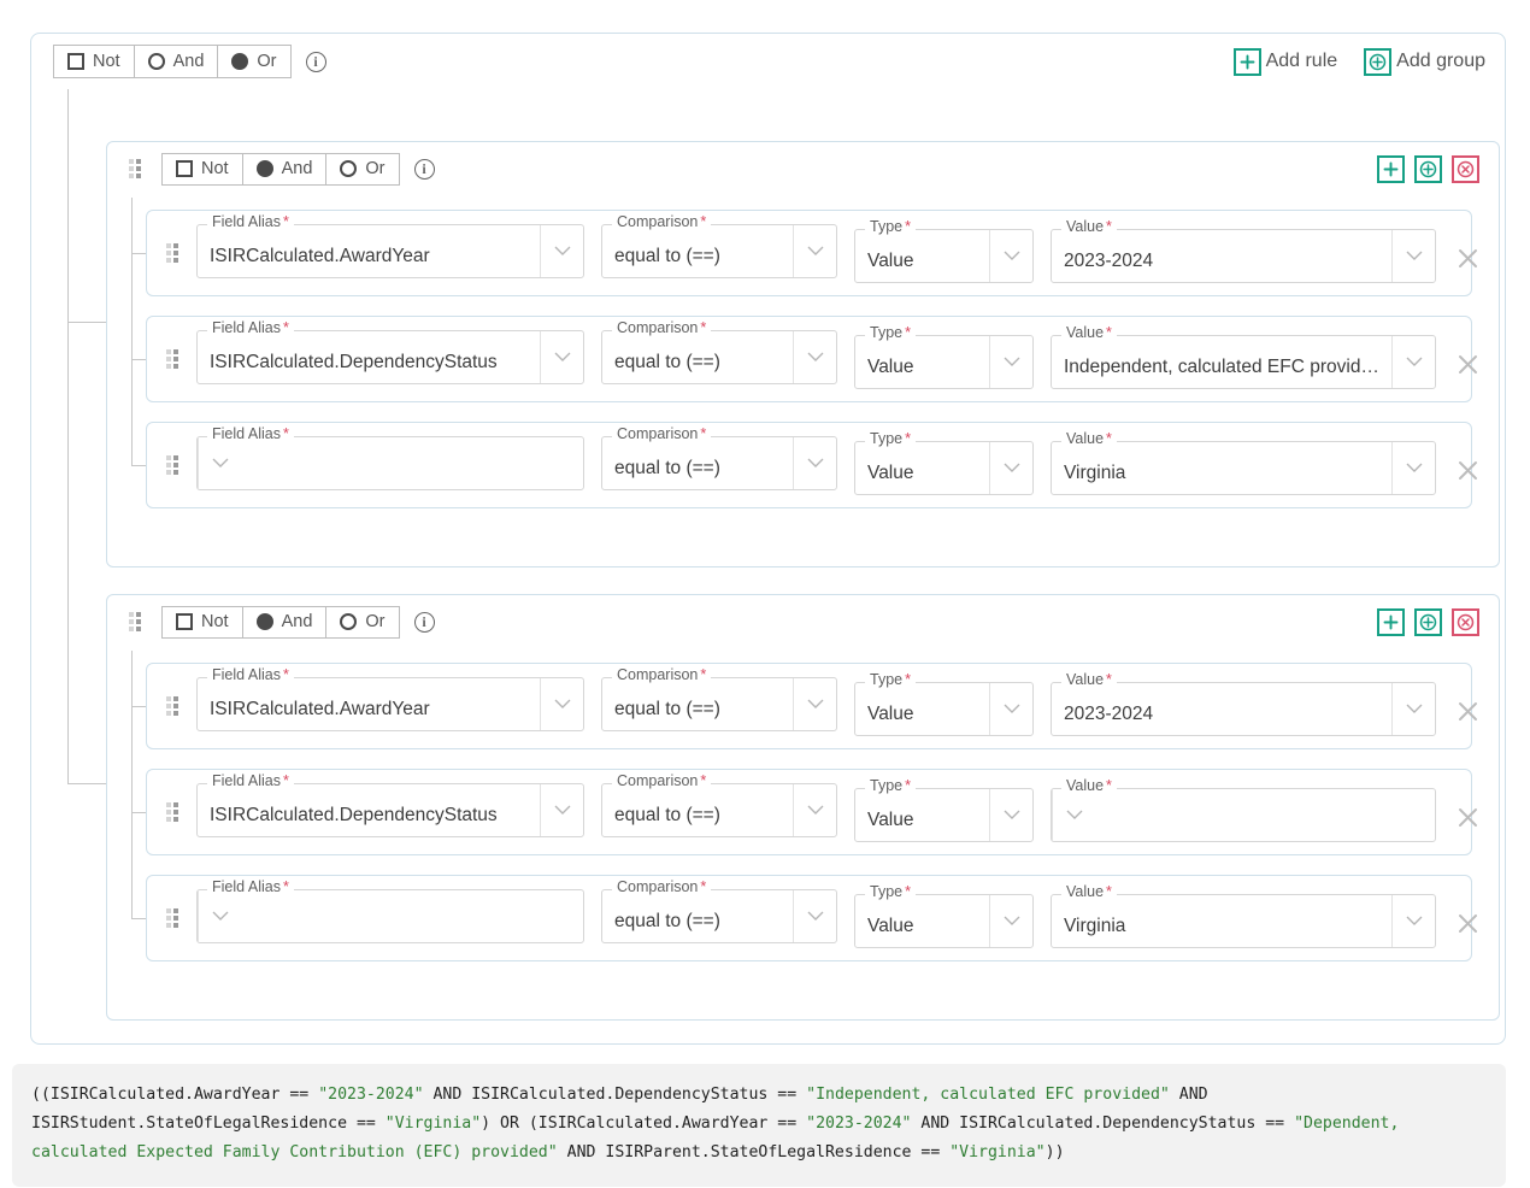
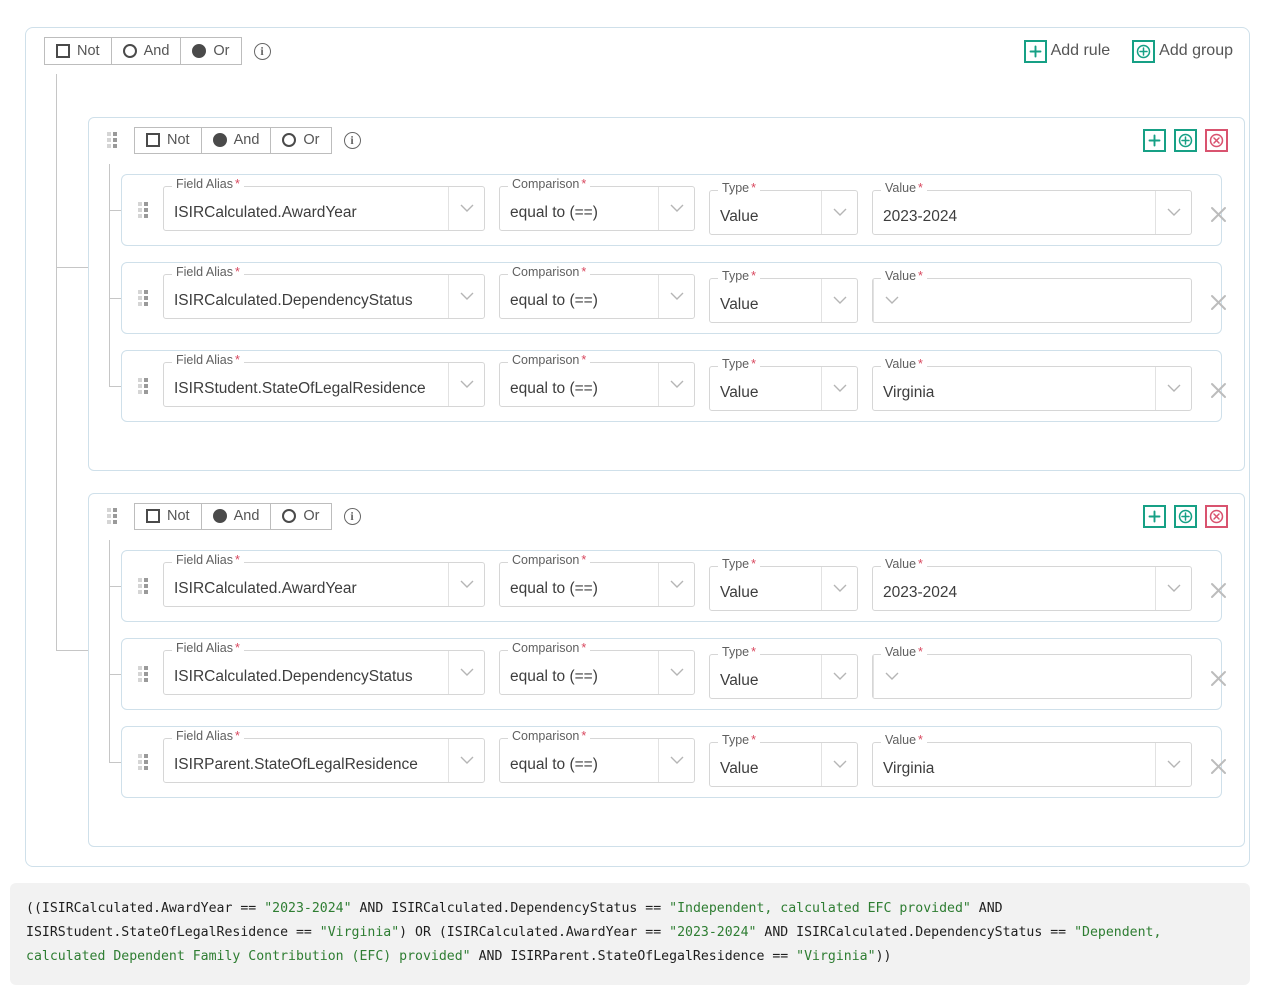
  Not
  And
  Or
  Add rule
  Add group
  Not
  And
  Or
  ISIRCalculated.AwardYear
  Field Alias *
  equal to (==)
  Comparison *
  Value
  Type *
  2023-2024
  Value *
  ISIRCalculated.DependencyStatus
  Field Alias *
  equal to (==)
  Comparison *
  Value
  Type *
- Independent, calculated EFC provid…
  Value *
+ ISIRStudent.StateOfLegalResidence
  Field Alias *
  equal to (==)
  Comparison *
  Value
  Type *
  Virginia
  Value *
  Not
  And
  Or
  ISIRCalculated.AwardYear
  Field Alias *
  equal to (==)
  Comparison *
  Value
  Type *
  2023-2024
  Value *
  ISIRCalculated.DependencyStatus
  Field Alias *
  equal to (==)
  Comparison *
  Value
  Type *
  Value *
+ ISIRParent.StateOfLegalResidence
  Field Alias *
  equal to (==)
  Comparison *
  Value
  Type *
  Virginia
  Value *
- ((ISIRCalculated.AwardYear == "2023-2024" AND ISIRCalculated.DependencyStatus == "Independent, calculated EFC provided" AND ISIRStudent.StateOfLegalResidence == "Virginia") OR (ISIRCalculated.AwardYear == "2023-2024" AND ISIRCalculated.DependencyStatus == "Dependent, calculated Expected Family Contribution (EFC) provided" AND ISIRParent.StateOfLegalResidence == "Virginia"))
+ ((ISIRCalculated.AwardYear == "2023-2024" AND ISIRCalculated.DependencyStatus == "Independent, calculated EFC provided" AND ISIRStudent.StateOfLegalResidence == "Virginia") OR (ISIRCalculated.AwardYear == "2023-2024" AND ISIRCalculated.DependencyStatus == "Dependent, calculated Dependent Family Contribution (EFC) provided" AND ISIRParent.StateOfLegalResidence == "Virginia"))
